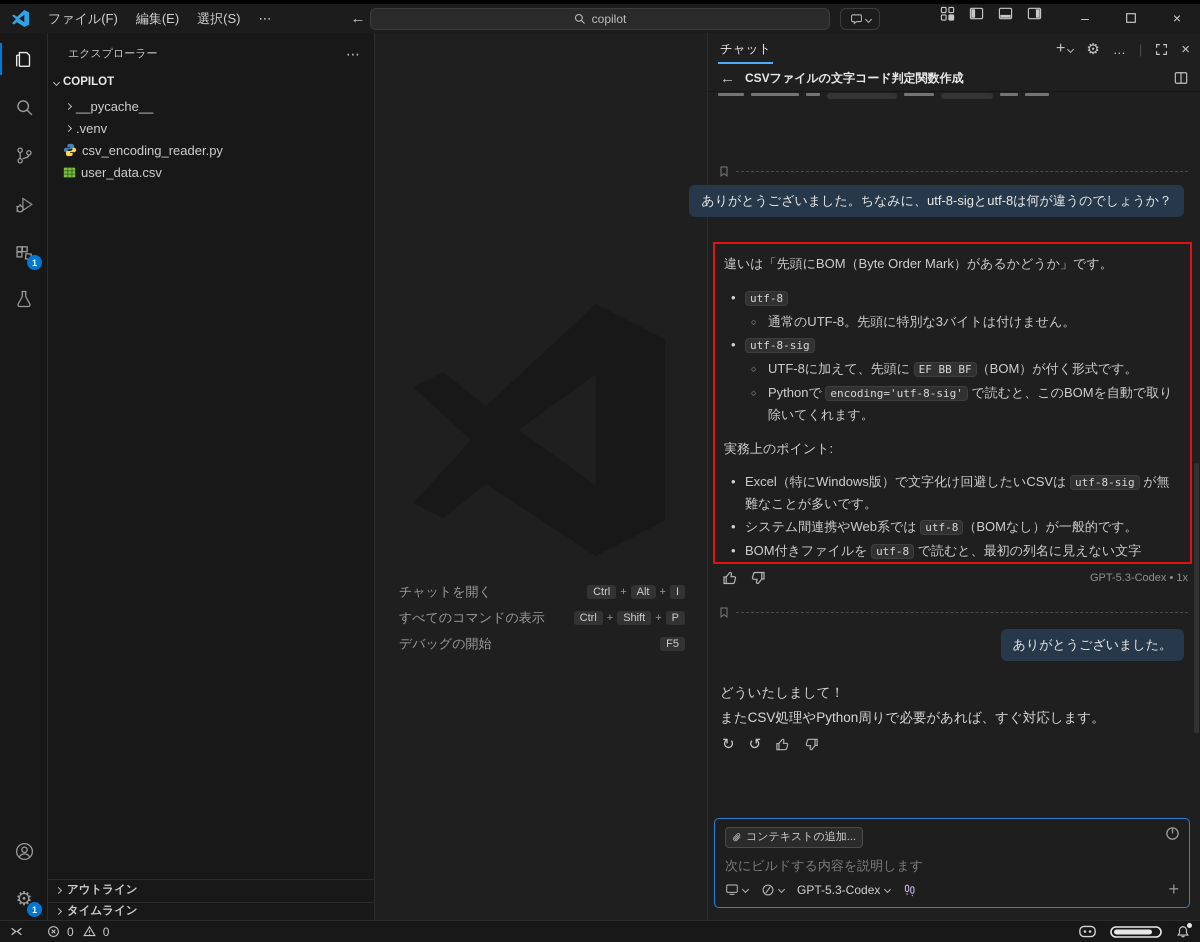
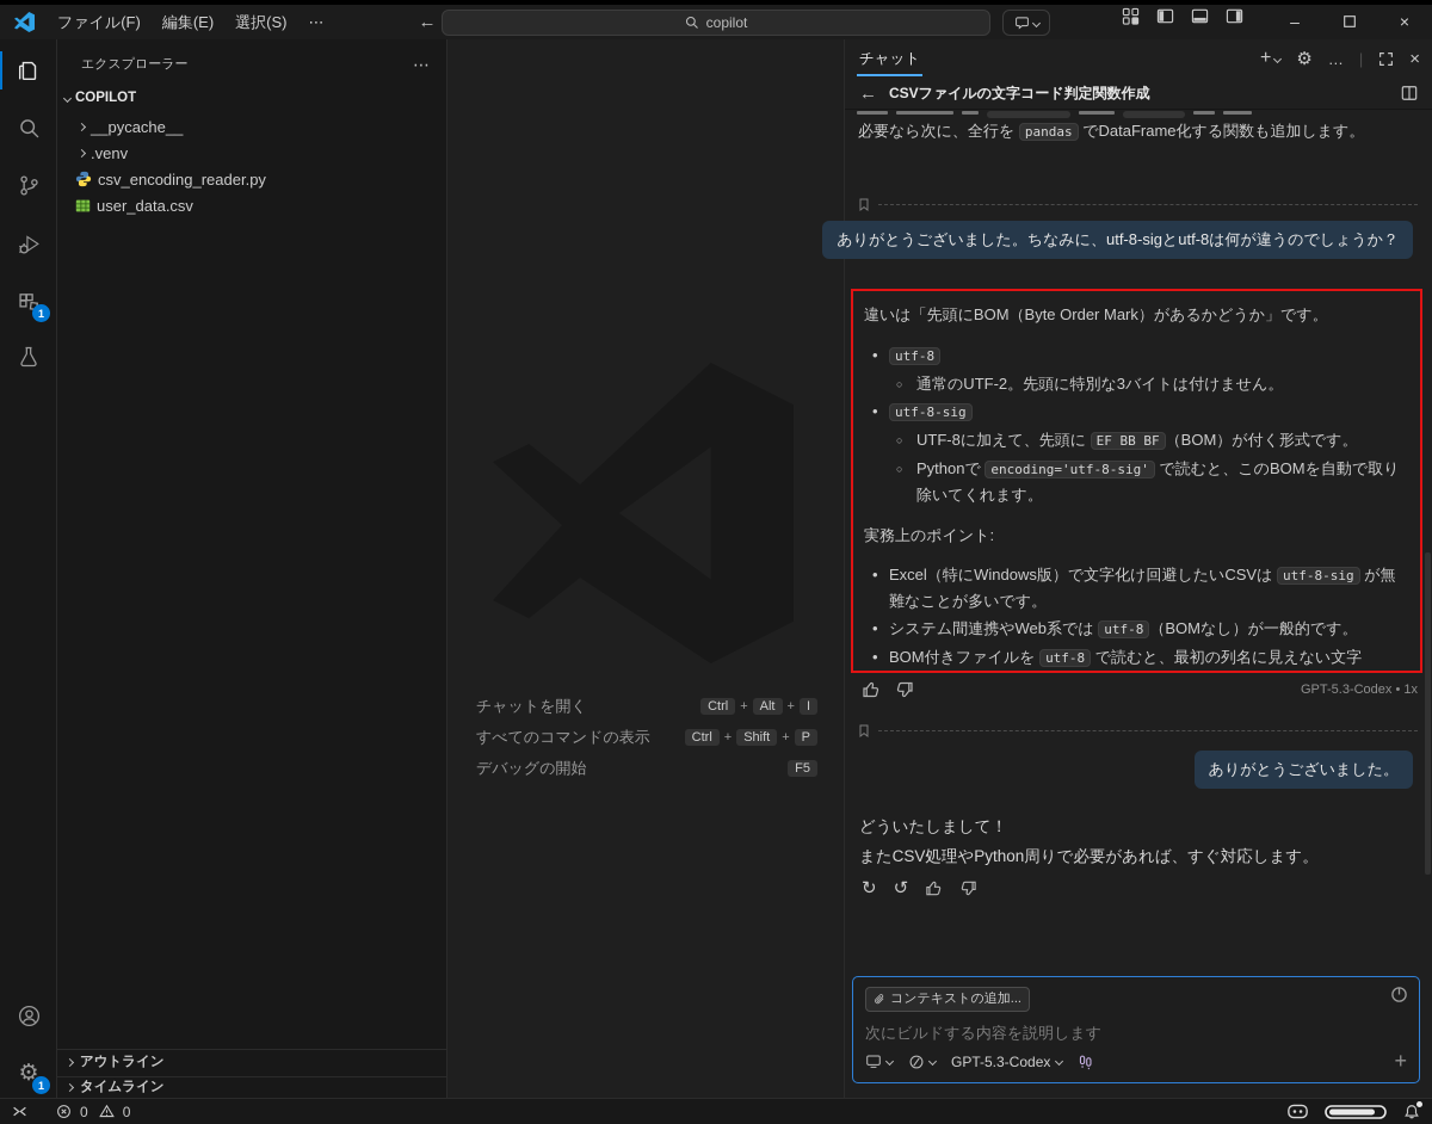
  ファイル(F)
  編集(E)
  選択(S)
  ⋯
  ←
  copilot
  –
  ×
  1
  ⚙
  1
  エクスプローラー
  ⋯
  COPILOT
  __pycache__
  .venv
  csv_encoding_reader.py
  user_data.csv
  アウトライン
  タイムライン
  チャットを開く
  Ctrl
  +
  Alt
  +
  I
  すべてのコマンドの表示
  Ctrl
  +
  Shift
  +
  P
  デバッグの開始
  F5
  チャット
  +
  ⚙
  …
  |
  ×
  ←
  CSVファイルの文字コード判定関数作成
+ 必要なら次に、全行を pandas でDataFrame化する関数も追加します。
  ありがとうございました。ちなみに、utf-8-sigとutf-8は何が違うのでしょうか？
  違いは「先頭にBOM（Byte Order Mark）があるかどうか」です。
  utf-8
- 通常のUTF-8。先頭に特別な3バイトは付けません。
+ 通常のUTF-2。先頭に特別な3バイトは付けません。
  utf-8-sig
  UTF-8に加えて、先頭に EF BB BF （BOM）が付く形式です。
  Pythonで encoding='utf-8-sig' で読むと、このBOMを自動で取り除いてくれます。
  実務上のポイント:
  Excel（特にWindows版）で文字化け回避したいCSVは utf-8-sig が無難なことが多いです。
  システム間連携やWeb系では utf-8 （BOMなし）が一般的です。
  GPT-5.3-Codex • 1x
  ありがとうございました。
  どういたしまして！
  またCSV処理やPython周りで必要があれば、すぐ対応します。
  ↻
  ↺
  コンテキストの追加...
  次にビルドする内容を説明します
  GPT-5.3-Codex
  +
  0
  0
